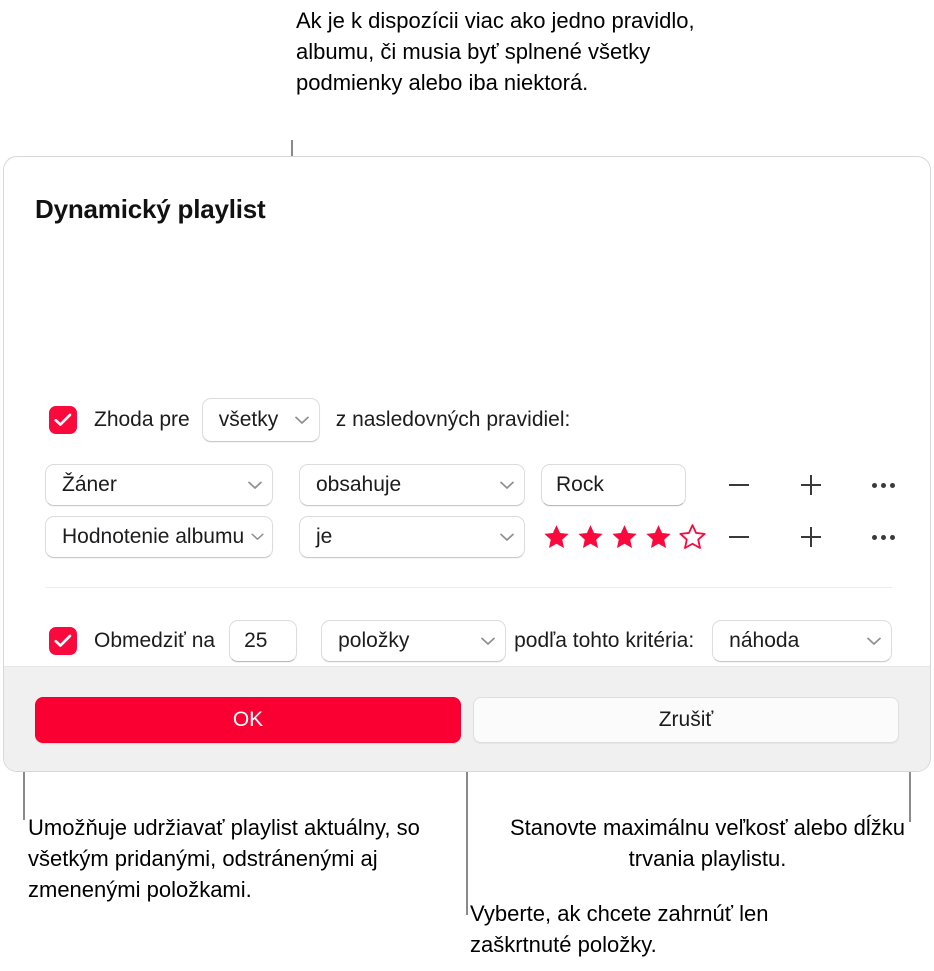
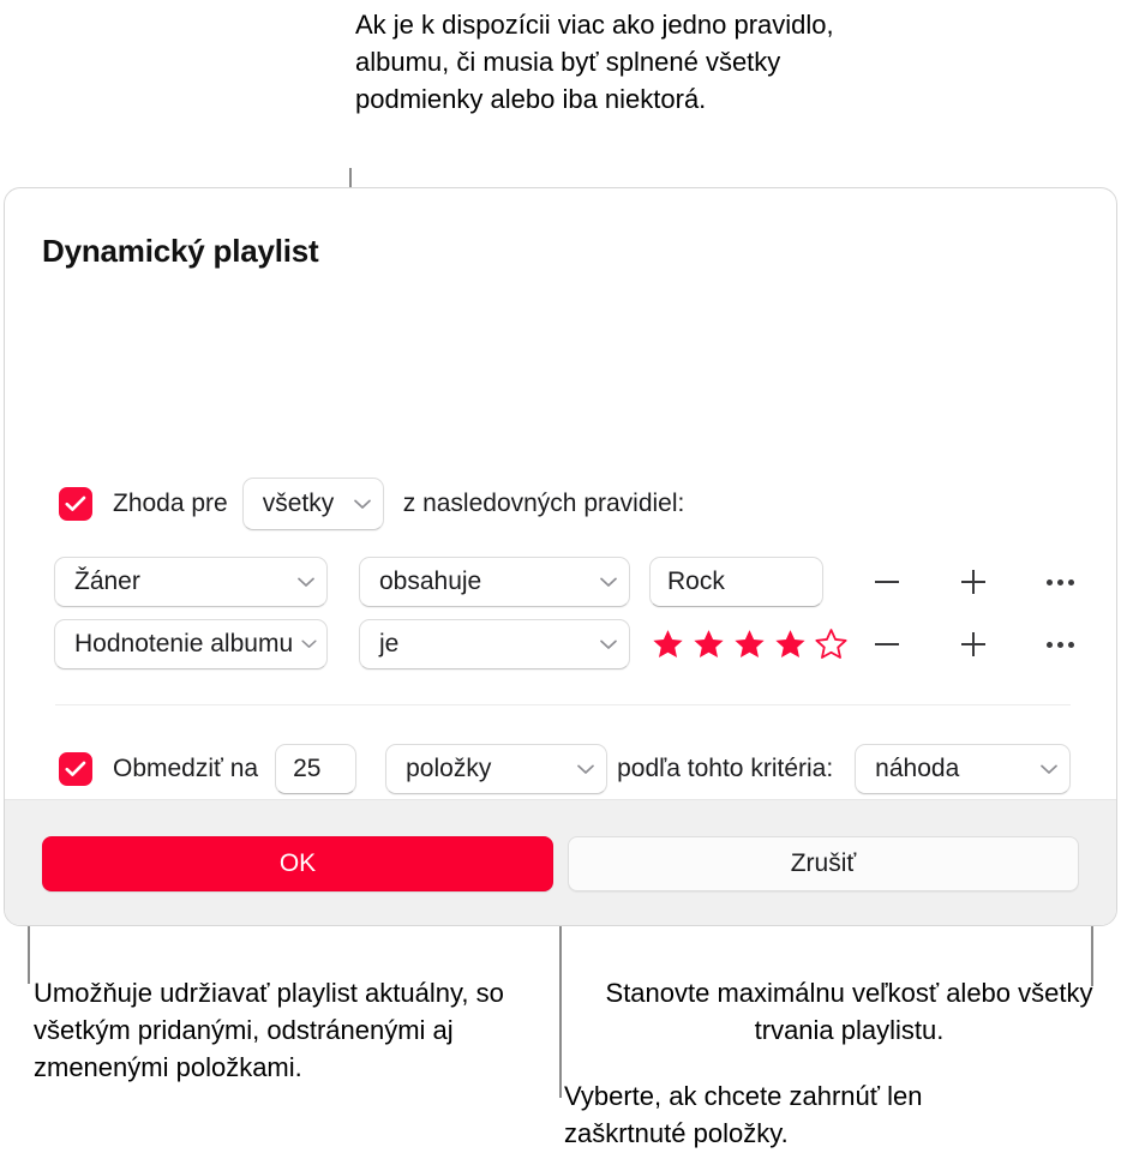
  Ak je k dispozícii viac ako jedno pravidlo, albumu, či musia byť splnené všetky podmienky alebo iba niektorá.
  Umožňuje udržiavať playlist aktuálny, so všetkým pridanými, odstránenými aj zmenenými položkami.
- Stanovte maximálnu veľkosť alebo dĺžku trvania playlistu.
+ Stanovte maximálnu veľkosť alebo všetky trvania playlistu.
  Vyberte, ak chcete zahrnúť len zaškrtnuté položky.
  Dynamický playlist
  Zhoda pre
  všetky
  z nasledovných pravidiel:
  Žáner
  obsahuje
  Rock
  Hodnotenie albumu
  je
  Obmedziť na
  25
  položky
  podľa tohto kritéria:
  náhoda
  OK
  Zrušiť
